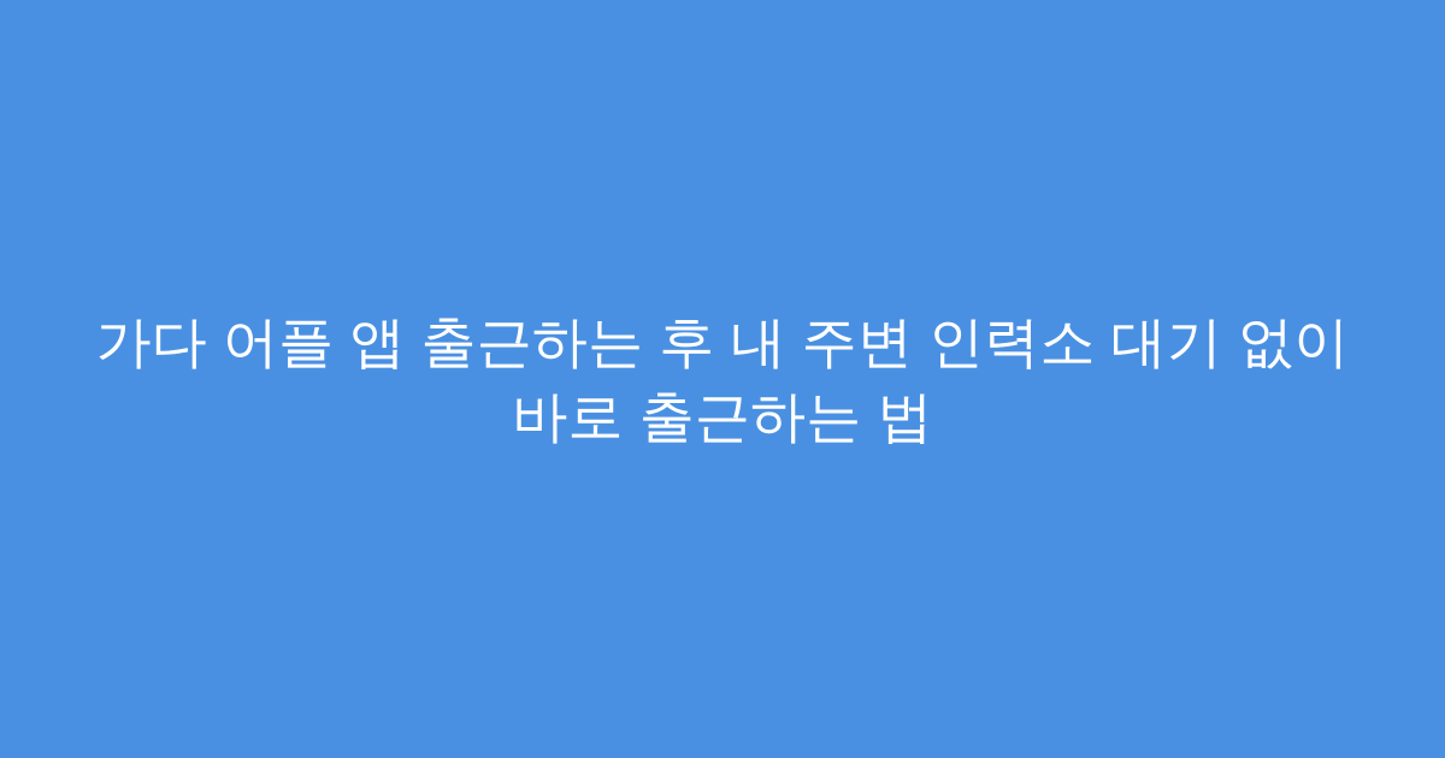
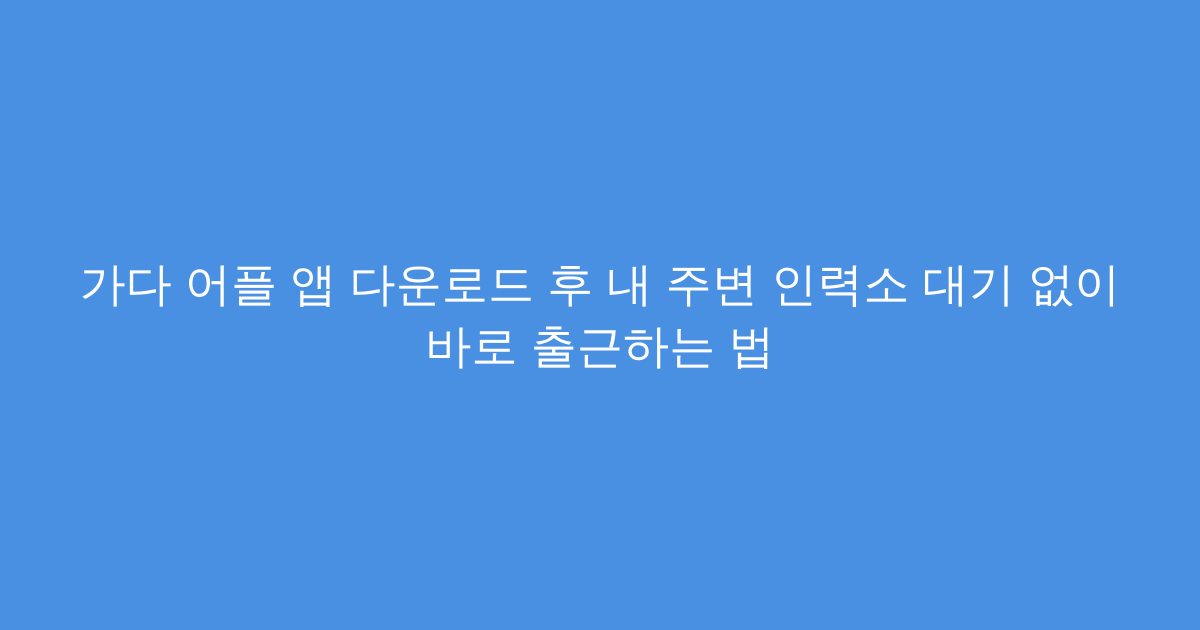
- 가다 어플 앱 출근하는 후 내 주변 인력소 대기 없이 바로 출근하는 법
+ 가다 어플 앱 다운로드 후 내 주변 인력소 대기 없이 바로 출근하는 법
